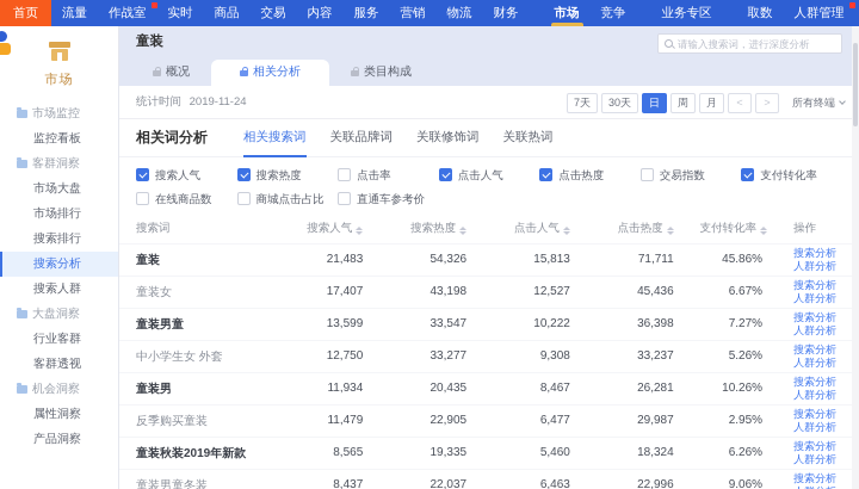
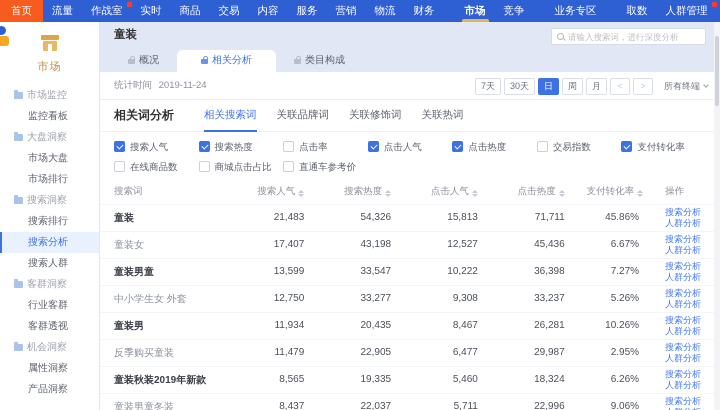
  首页
  流量
  作战室
  实时
  商品
  交易
  内容
  服务
  营销
  物流
  财务
  市场
  竞争
  业务专区
  取数
  人群管理
  市场
  市场监控
  监控看板
- 客群洞察
+ 大盘洞察
  市场大盘
  市场排行
+ 搜索洞察
  搜索排行
  搜索分析
  搜索人群
- 大盘洞察
+ 客群洞察
  行业客群
  客群透视
  机会洞察
  属性洞察
  产品洞察
  童装
  请输入搜索词，进行深度分析
  概况
  相关分析
  类目构成
  统计时间 2019-11-24
  7天
  30天
  日
  周
  月
  <
  >
  所有终端
  相关词分析
  相关搜索词
  关联品牌词
  关联修饰词
  关联热词
  搜索人气
  搜索热度
  点击率
  点击人气
  点击热度
  交易指数
  支付转化率
  在线商品数
  商城点击占比
  直通车参考价
  搜索词	搜索人气	搜索热度	点击人气	点击热度	支付转化率	操作
  童装	21,483	54,326	15,813	71,711	45.86%	搜索分析人群分析
  童装女	17,407	43,198	12,527	45,436	6.67%	搜索分析人群分析
  童装男童	13,599	33,547	10,222	36,398	7.27%	搜索分析人群分析
  中小学生女 外套	12,750	33,277	9,308	33,237	5.26%	搜索分析人群分析
  童装男	11,934	20,435	8,467	26,281	10.26%	搜索分析人群分析
  反季购买童装	11,479	22,905	6,477	29,987	2.95%	搜索分析人群分析
  童装秋装2019年新款	8,565	19,335	5,460	18,324	6.26%	搜索分析人群分析
- 童装男童冬装	8,437	22,037	6,463	22,996	9.06%	搜索分析
+ 童装男童冬装	8,437	22,037	5,711	22,996	9.06%	搜索分析
